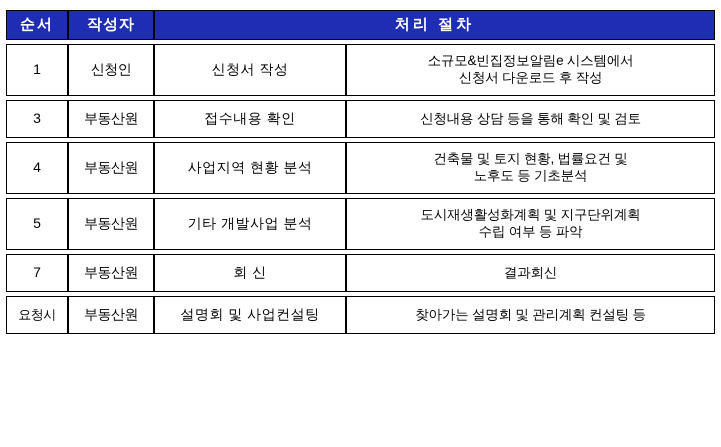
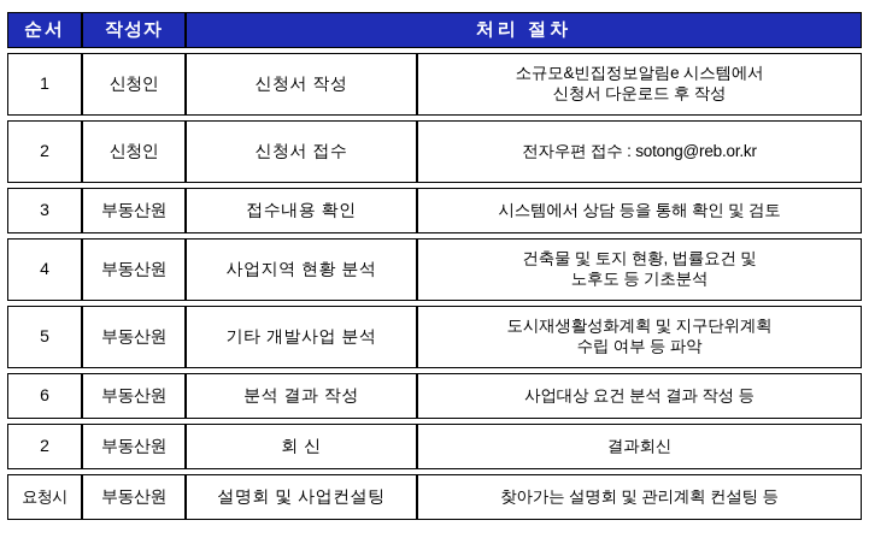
  순서	작성자	처리 절차
  1	신청인	신청서 작성	소규모&빈집정보알림e 시스템에서 신청서 다운로드 후 작성
+ 2	신청인	신청서 접수	전자우편 접수 : sotong@reb.or.kr
- 3	부동산원	접수내용 확인	신청내용 상담 등을 통해 확인 및 검토
+ 3	부동산원	접수내용 확인	시스템에서 상담 등을 통해 확인 및 검토
  4	부동산원	사업지역 현황 분석	건축물 및 토지 현황, 법률요건 및 노후도 등 기초분석
  5	부동산원	기타 개발사업 분석	도시재생활성화계획 및 지구단위계획 수립 여부 등 파악
+ 6	부동산원	분석 결과 작성	사업대상 요건 분석 결과 작성 등
- 7	부동산원	회 신	결과회신
+ 2	부동산원	회 신	결과회신
  요청시	부동산원	설명회 및 사업컨설팅	찾아가는 설명회 및 관리계획 컨설팅 등
